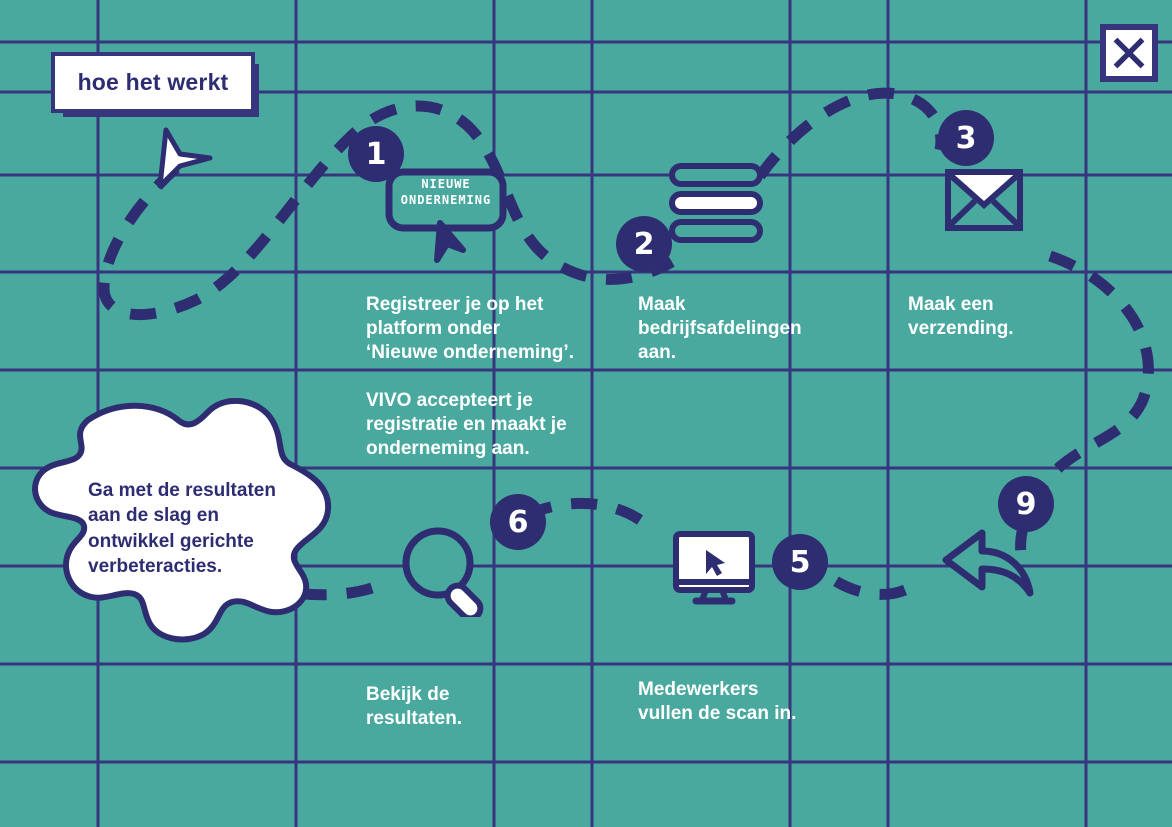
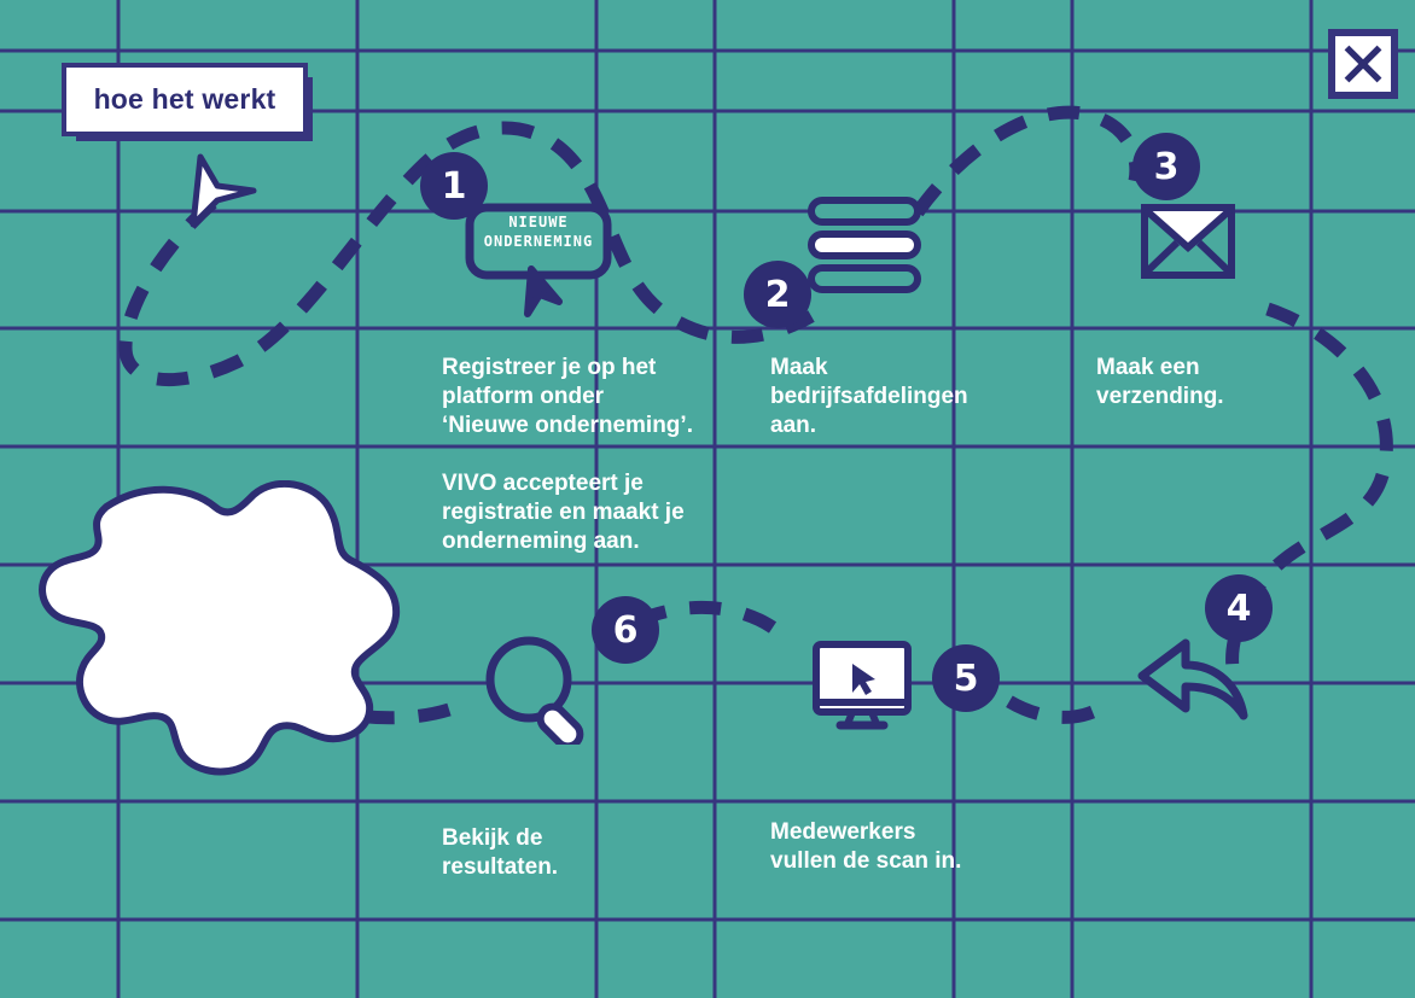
  hoe het werkt
  NIEUWE
  ONDERNEMING
  1
  Registreer je op het
  platform onder
  ‘Nieuwe onderneming’.
  VIVO accepteert je
  registratie en maakt je
  onderneming aan.
  2
  Maak
  bedrijfsafdelingen
  aan.
  3
  Maak een
  verzending.
- 9
+ 4
  5
  Medewerkers
  vullen de scan in.
  6
  Bekijk de
  resultaten.
- Ga met de resultaten
- aan de slag en
- ontwikkel gerichte
- verbeteracties.
